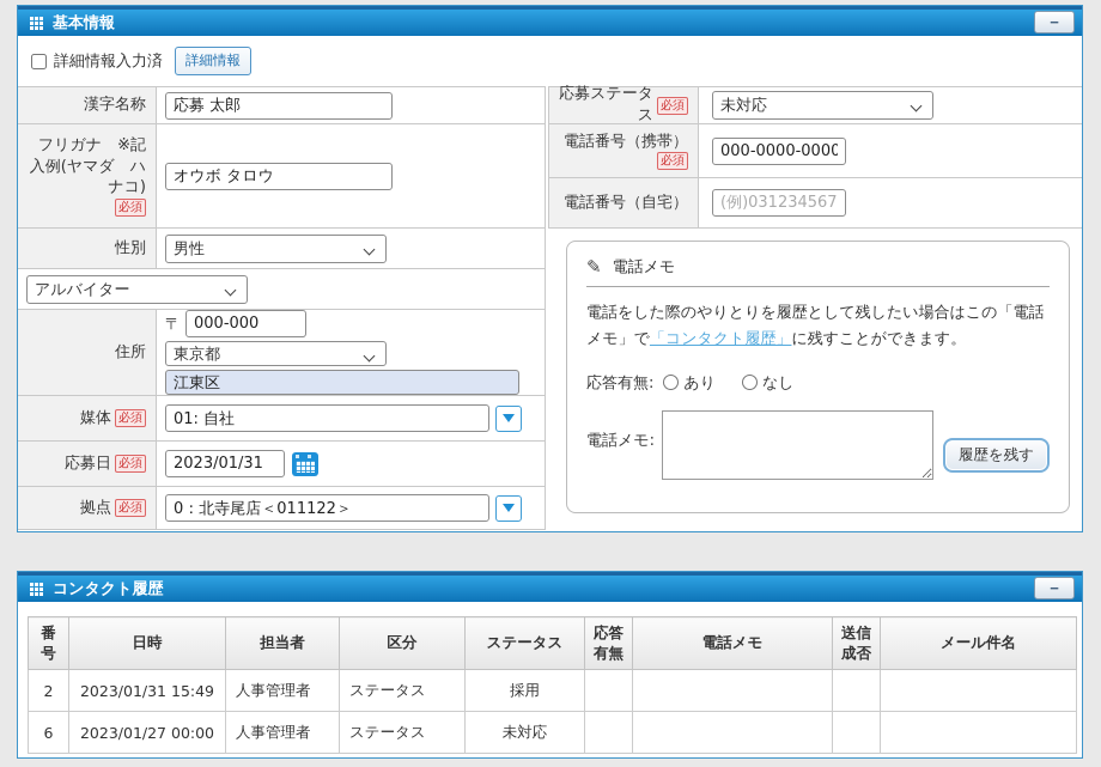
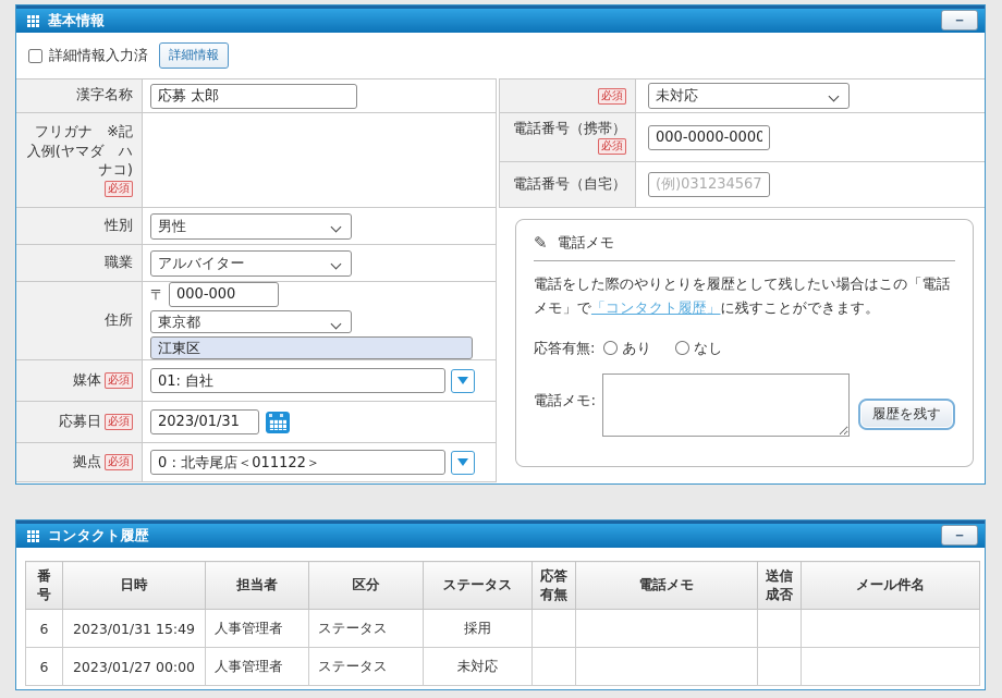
  基本情報
  −
  詳細情報入力済
  詳細情報
  漢字名称
  応募 太郎
  フリガナ ※記入例(ヤマダ ハナコ)
  必須
- オウボ タロウ
  性別
  男性
+ 職業
  アルバイター
  住所
  〒
  000-000
  東京都
  江東区
  媒体
  必須
  01: 自社
  応募日
  必須
  2023/01/31
  拠点
  必須
  0：北寺尾店＜011122＞
- 応募ステータス
  必須
  未対応
  電話番号（携帯）
  必須
  000-0000-0000
  電話番号（自宅）
  (例)031234567
  ✎
  電話メモ
  電話をした際のやりとりを履歴として残したい場合はこの「電話メモ」で「コンタクト履歴」に残すことができます。
  応答有無:
  あり
  なし
  電話メモ:
  履歴を残す
  コンタクト履歴
  −
  番号	日時	担当者	区分	ステータス	応答有無	電話メモ	送信成否	メール件名
- 2	2023/01/31 15:49	人事管理者	ステータス	採用
+ 6	2023/01/31 15:49	人事管理者	ステータス	採用
  6	2023/01/27 00:00	人事管理者	ステータス	未対応
